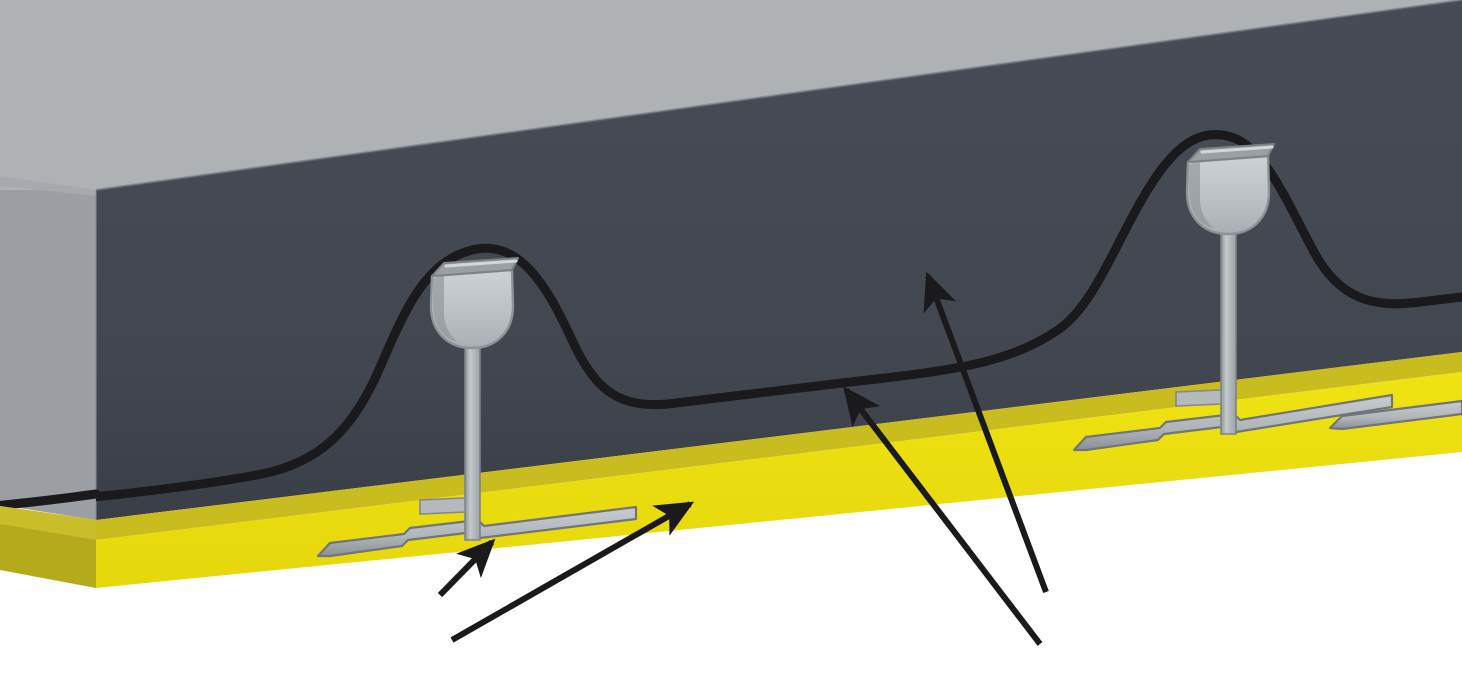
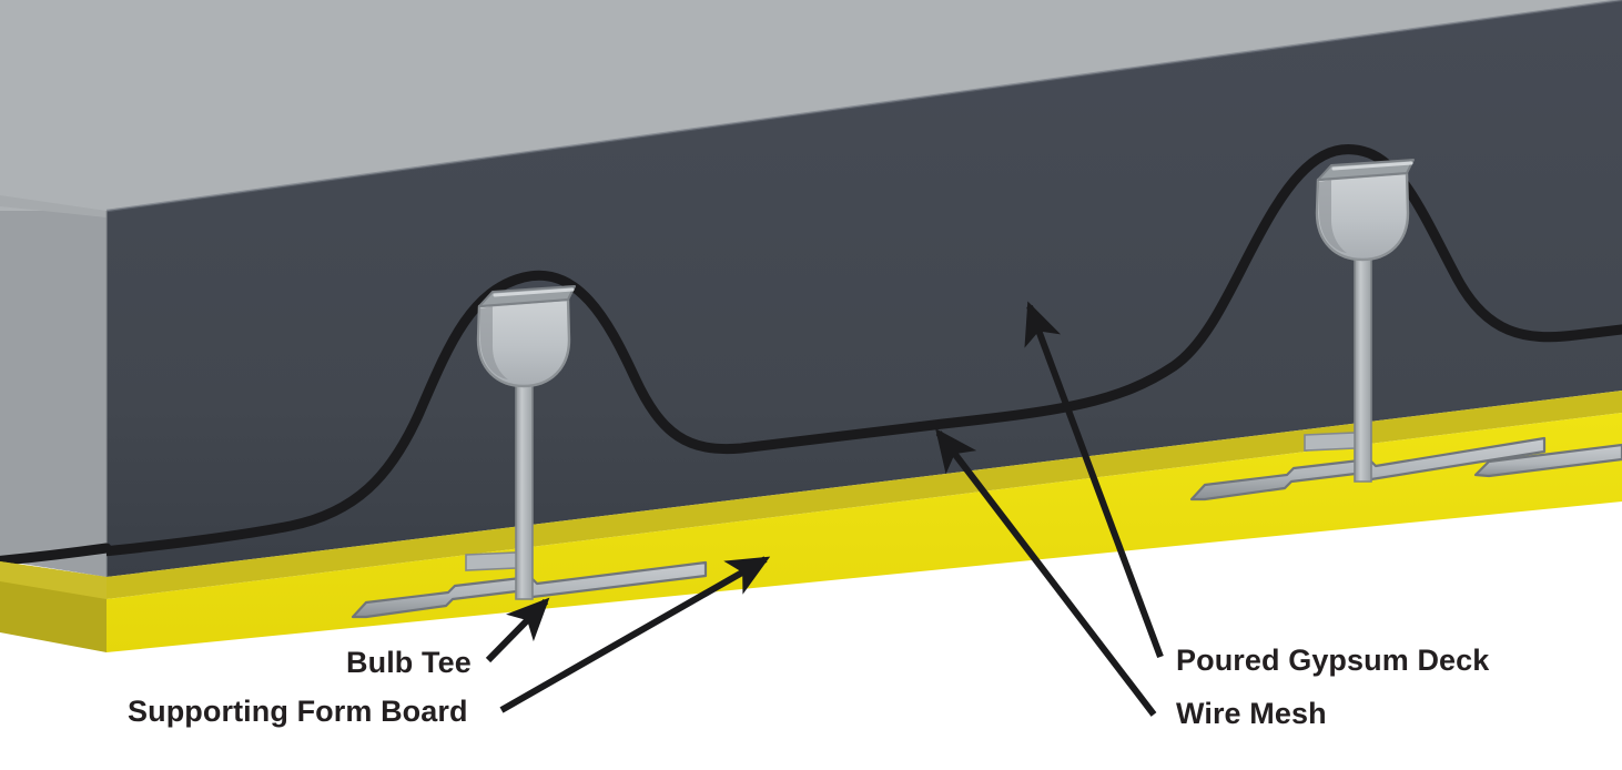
+ Bulb Tee
+ Supporting Form Board
+ Poured Gypsum Deck
+ Wire Mesh
